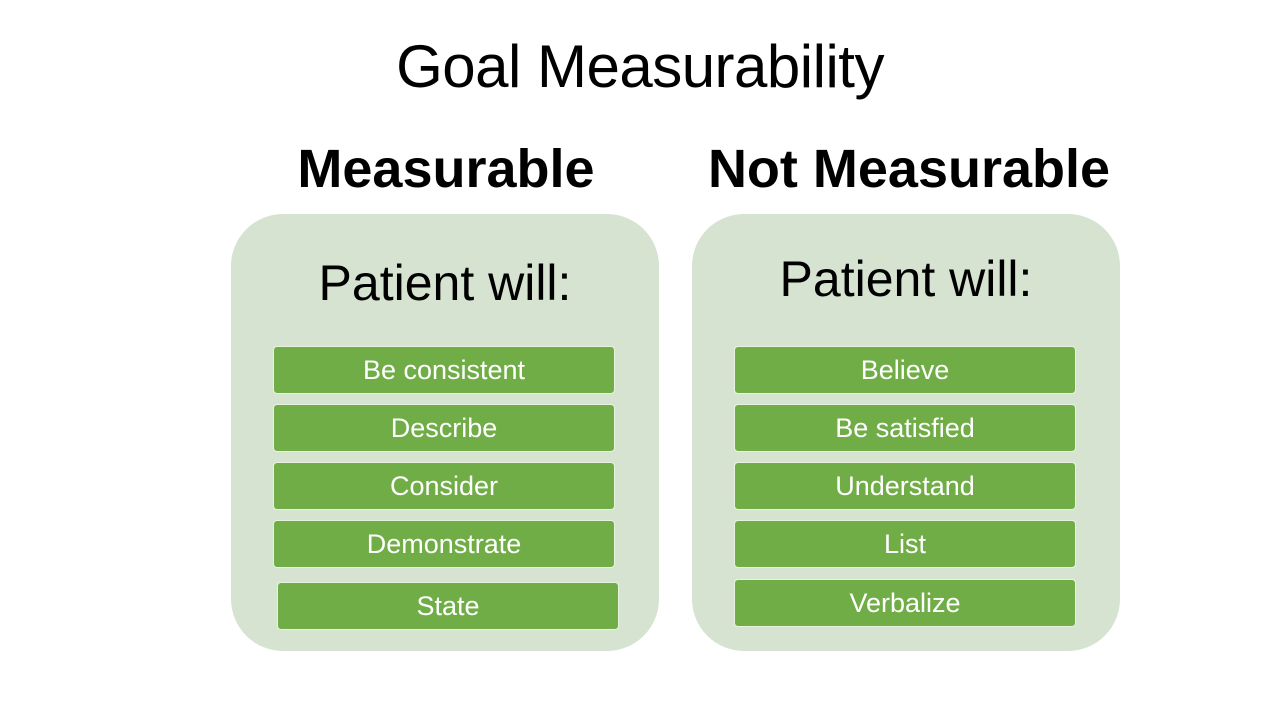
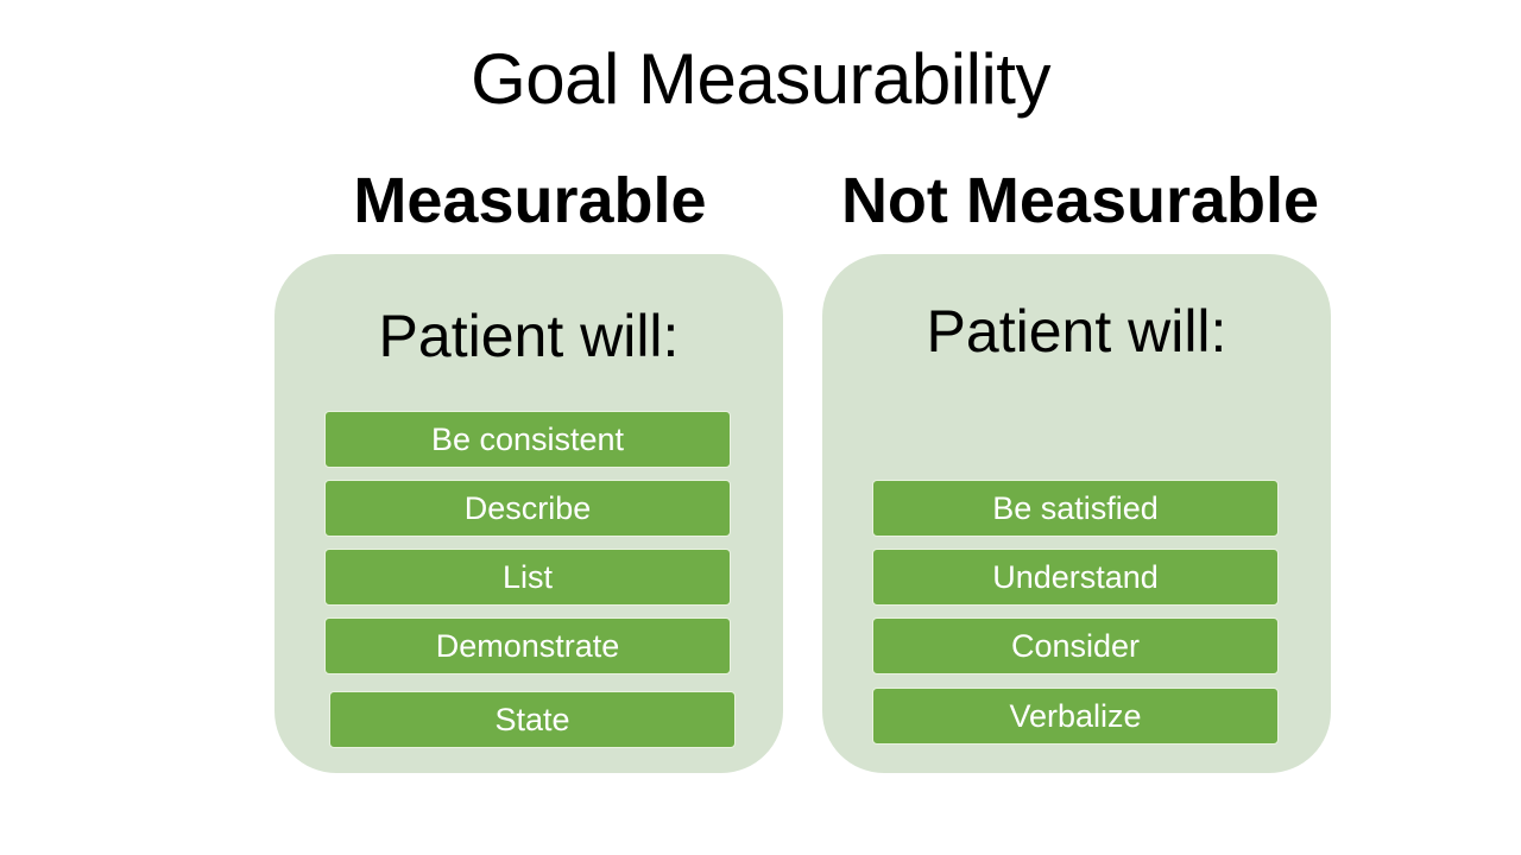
  Goal Measurability
  Measurable
  Not Measurable
  Patient will:
  Be consistent
  Describe
- Consider
+ List
  Demonstrate
  State
  Patient will:
- Believe
  Be satisfied
  Understand
- List
+ Consider
  Verbalize
